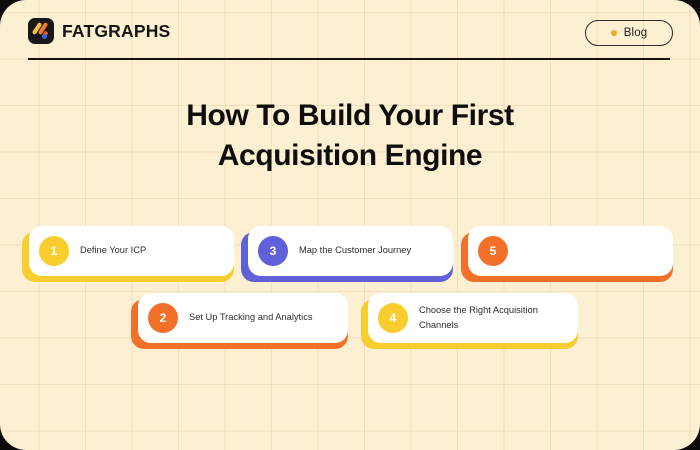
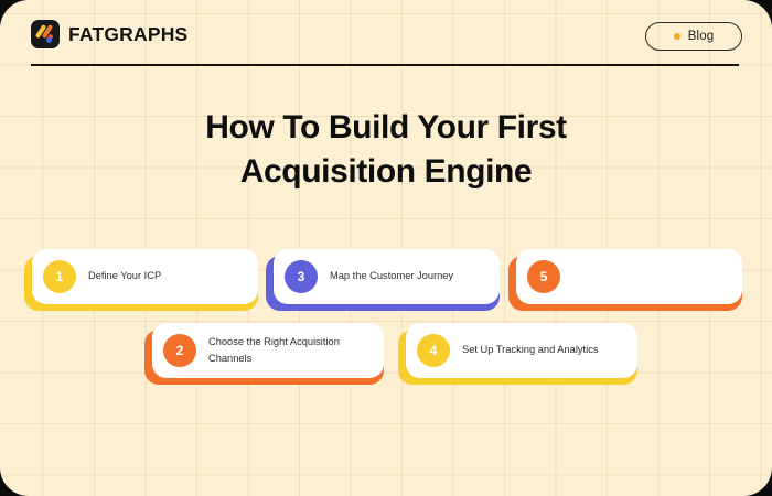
  FATGRAPHS
  Blog
  How To Build Your First
  Acquisition Engine
  1
  Define Your ICP
  3
  Map the Customer Journey
  5
  2
- Set Up Tracking and Analytics
+ Choose the Right Acquisition Channels
  4
- Choose the Right Acquisition Channels
+ Set Up Tracking and Analytics
